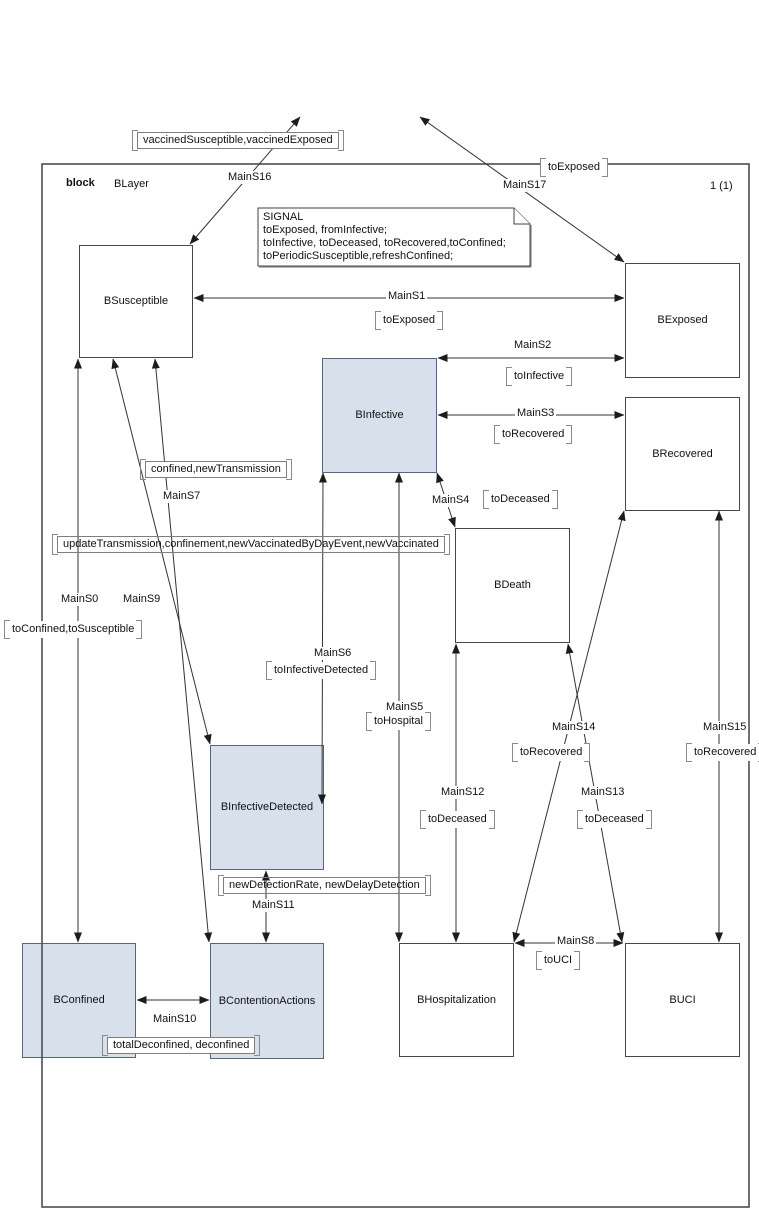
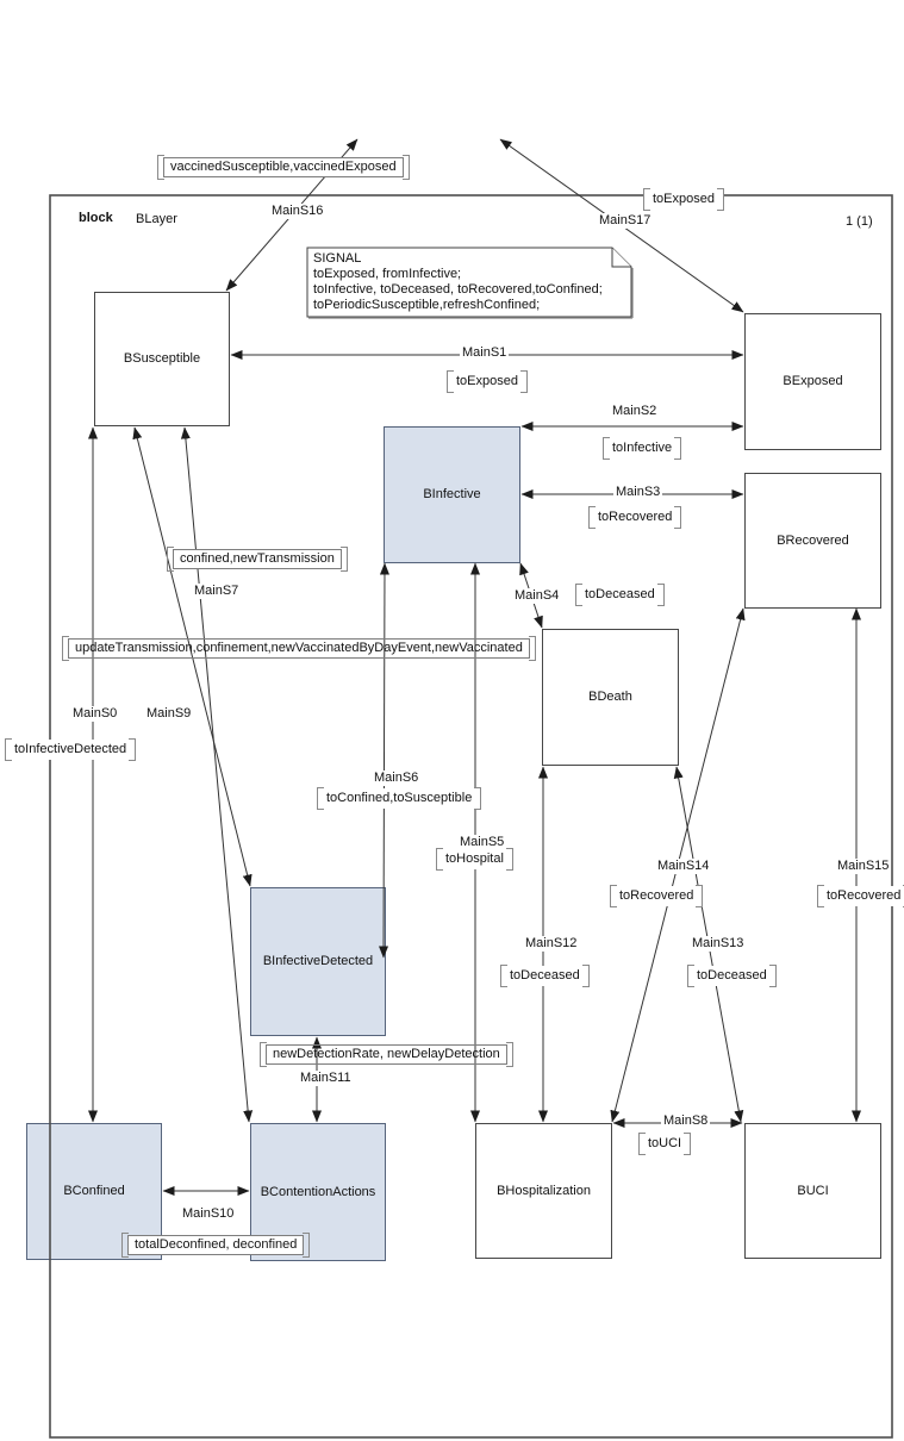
  BSusceptible
  BExposed
  BInfective
  BRecovered
  BDeath
  BInfectiveDetected
  BConfined
  BContentionActions
  BHospitalization
  BUCI
  block
  BLayer
  1 (1)
  SIGNAL
  toExposed, fromInfective;
  toInfective, toDeceased, toRecovered,toConfined;
  toPeriodicSusceptible,refreshConfined;
  MainS0
  MainS1
  MainS2
  MainS3
  MainS4
  MainS5
  MainS6
  MainS7
  MainS8
  MainS9
  MainS10
  MainS11
  MainS12
  MainS13
  MainS14
  MainS15
  MainS16
  MainS17
  toExposed
  toExposed
  toInfective
  toRecovered
  toDeceased
- toInfectiveDetected
+ toConfined,toSusceptible
  toHospital
- toConfined,toSusceptible
+ toInfectiveDetected
  toDeceased
  toDeceased
  toRecovered
  toRecovered
  toUCI
  vaccinedSusceptible,vaccinedExposed
  confined,newTransmission
  updateTransmission,confinement,newVaccinatedByDayEvent,newVaccinated
  newDetectionRate, newDelayDetection
  totalDeconfined, deconfined
